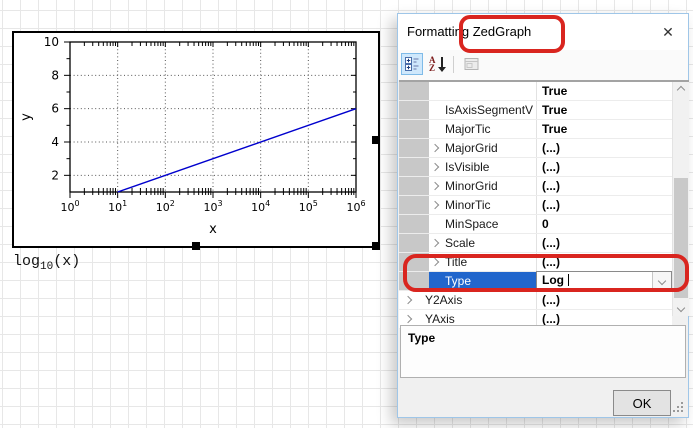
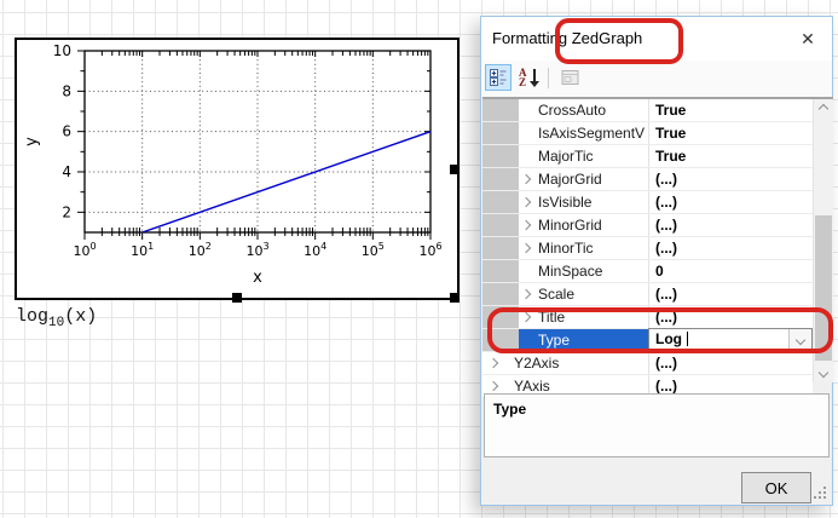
  100
  101
  102
  103
  104
  105
  106
  2
  4
  6
  8
  10
  x
  log10(x)
  Formatting ZedGraph
  ✕
  A
  Z
+ CrossAuto
  True
  IsAxisSegmentV
  True
  MajorTic
  True
  MajorGrid
  (...)
  IsVisible
  (...)
  MinorGrid
  (...)
  MinorTic
  (...)
  MinSpace
  0
  Scale
  (...)
  Title
  (...)
  Type
  Log
  Y2Axis
  (...)
  YAxis
  (...)
  Type
  OK
